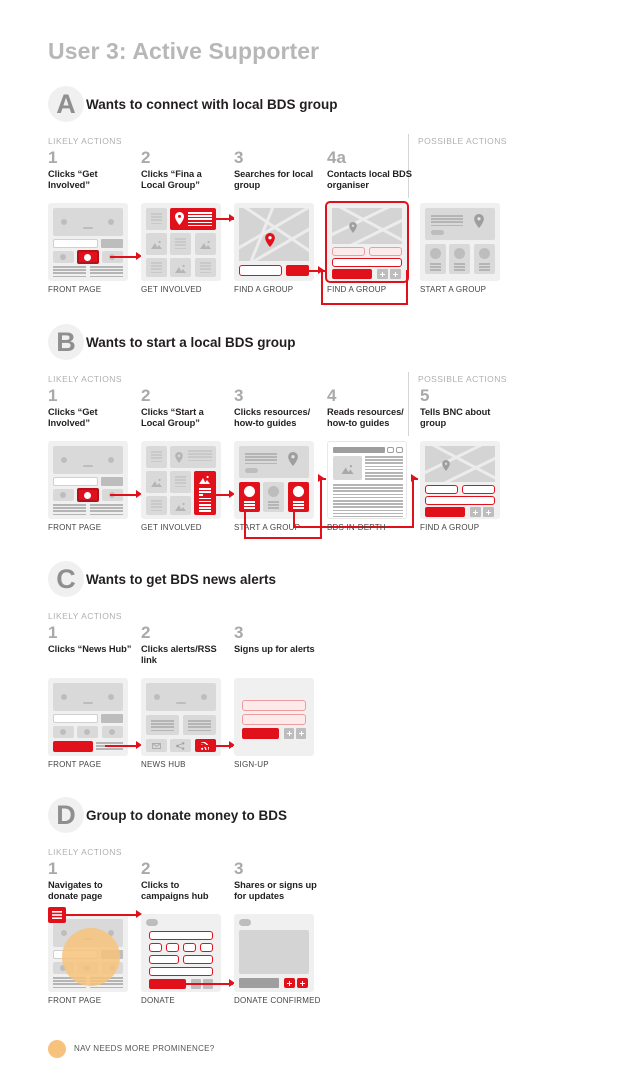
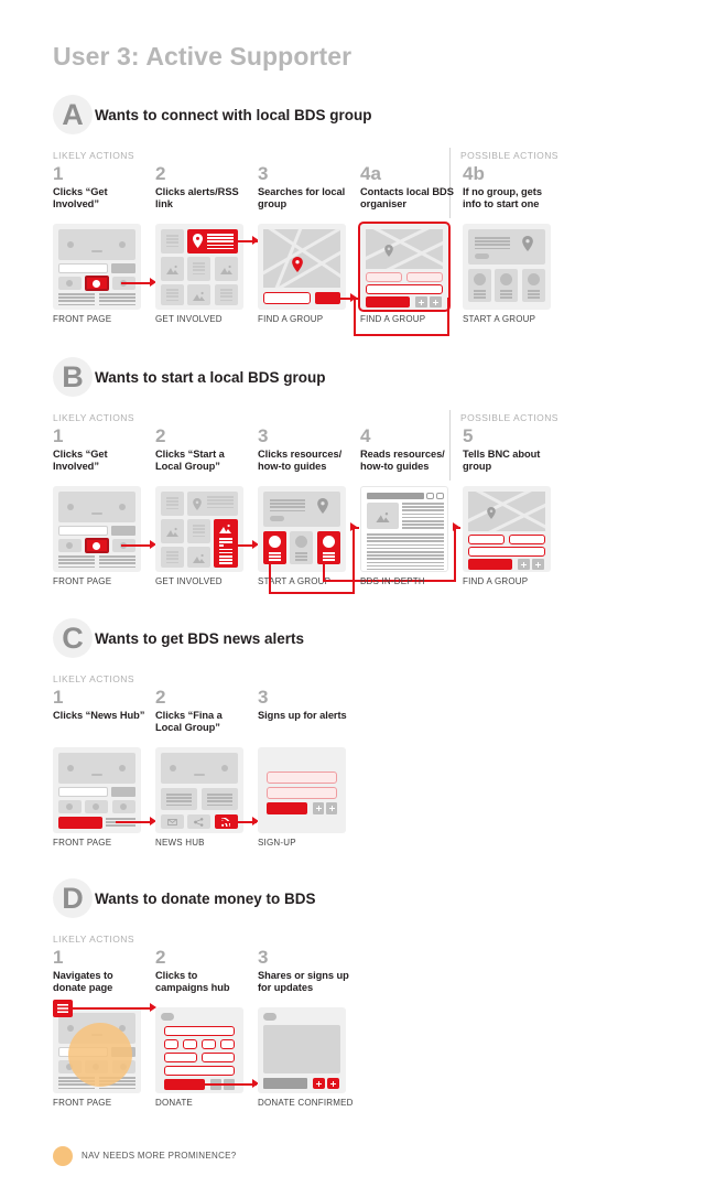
  User 3: Active Supporter
  A
  Wants to connect with local BDS group
  LIKELY ACTIONS
  POSSIBLE ACTIONS
  1
  Clicks “Get Involved”
  FRONT PAGE
  2
- Clicks “Fina a Local Group”
+ Clicks alerts/RSS link
  GET INVOLVED
  3
  Searches for local group
  FIND A GROUP
  4a
  Contacts local BDS organiser
  FIND A GROUP
+ 4b
+ If no group, gets info to start one
  START A GROUP
  B
  Wants to start a local BDS group
  LIKELY ACTIONS
  POSSIBLE ACTIONS
  1
  Clicks “Get Involved”
  FRONT PAGE
  2
  Clicks “Start a Local Group”
  GET INVOLVED
  3
  Clicks resources/ how-to guides
  START A GROU
  4
  Reads resources/ how-to guides
  BDS IN-DEPTH
  5
  Tells BNC about group
  FIND A GROUP
  C
  Wants to get BDS news alerts
  LIKELY ACTIONS
  1
  Clicks “News Hub”
  FRONT PAGE
  2
- Clicks alerts/RSS link
+ Clicks “Fina a Local Group”
  NEWS HUB
  3
  Signs up for alerts
  SIGN-UP
  D
- Group to donate money to BDS
+ Wants to donate money to BDS
  LIKELY ACTIONS
  1
  Navigates to donate page
  FRONT PAGE
  2
  Clicks to campaigns hub
  DONATE
  3
  Shares or signs up for updates
  DONATE CONFIRMED
  NAV NEEDS MORE PROMINENCE?
